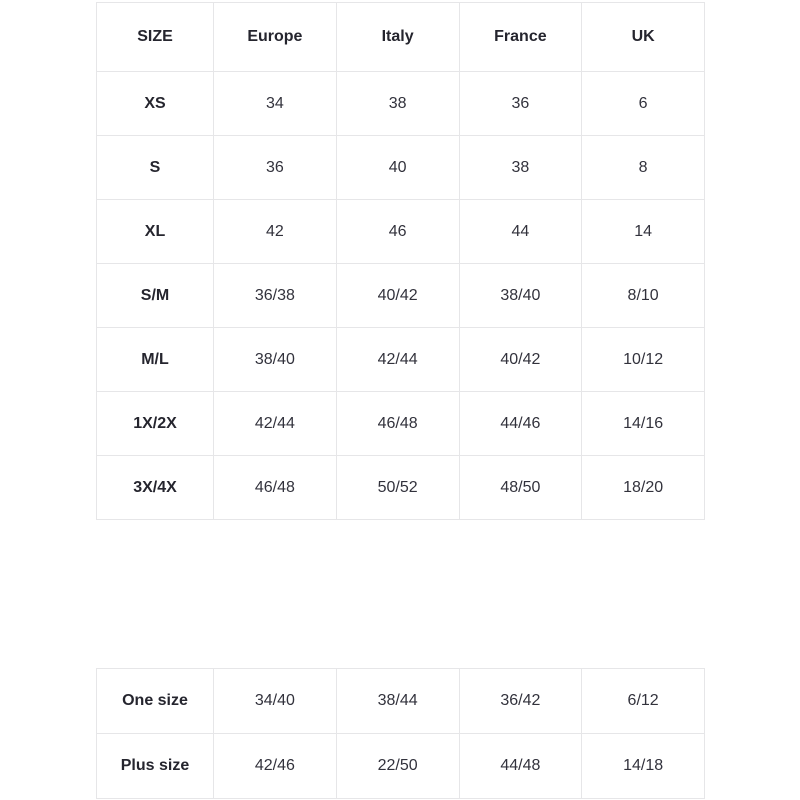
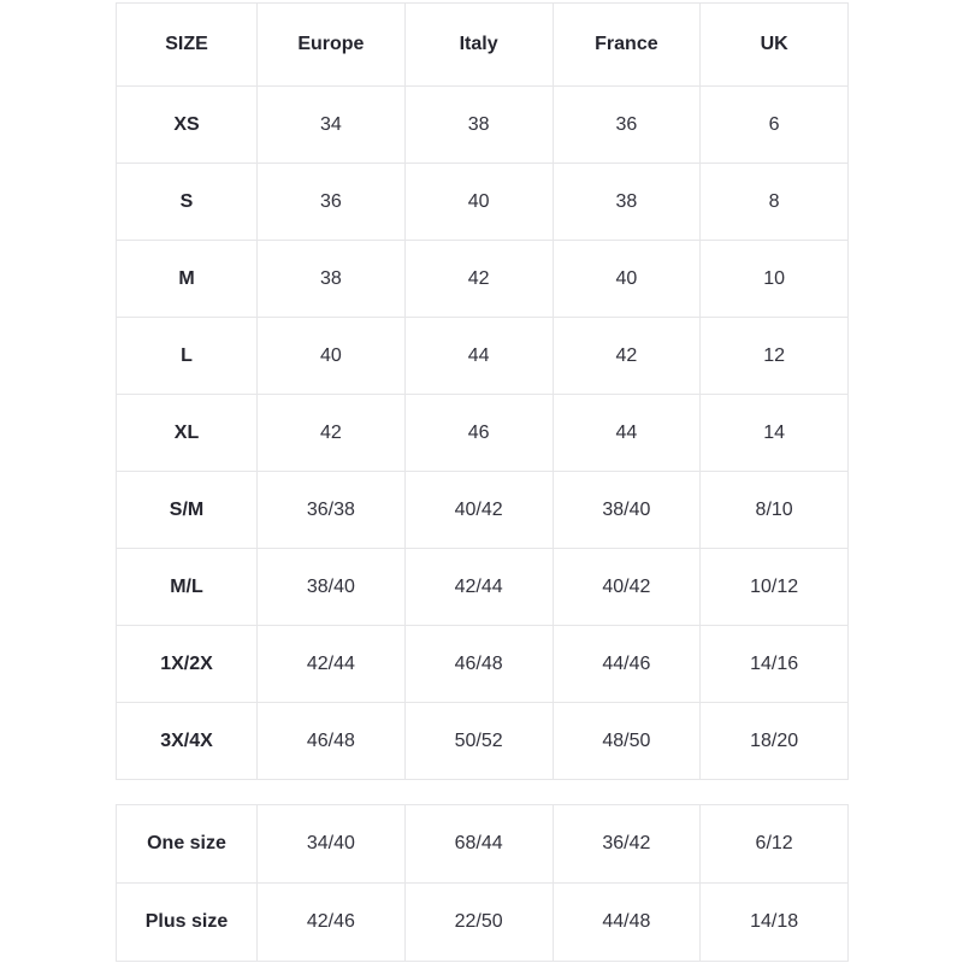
  SIZE	Europe	Italy	France	UK
  XS	34	38	36	6
  S	36	40	38	8
+ M	38	42	40	10
+ L	40	44	42	12
  XL	42	46	44	14
  S/M	36/38	40/42	38/40	8/10
  M/L	38/40	42/44	40/42	10/12
  1X/2X	42/44	46/48	44/46	14/16
  3X/4X	46/48	50/52	48/50	18/20
- One size	34/40	38/44	36/42	6/12
+ One size	34/40	68/44	36/42	6/12
  Plus size	42/46	22/50	44/48	14/18
